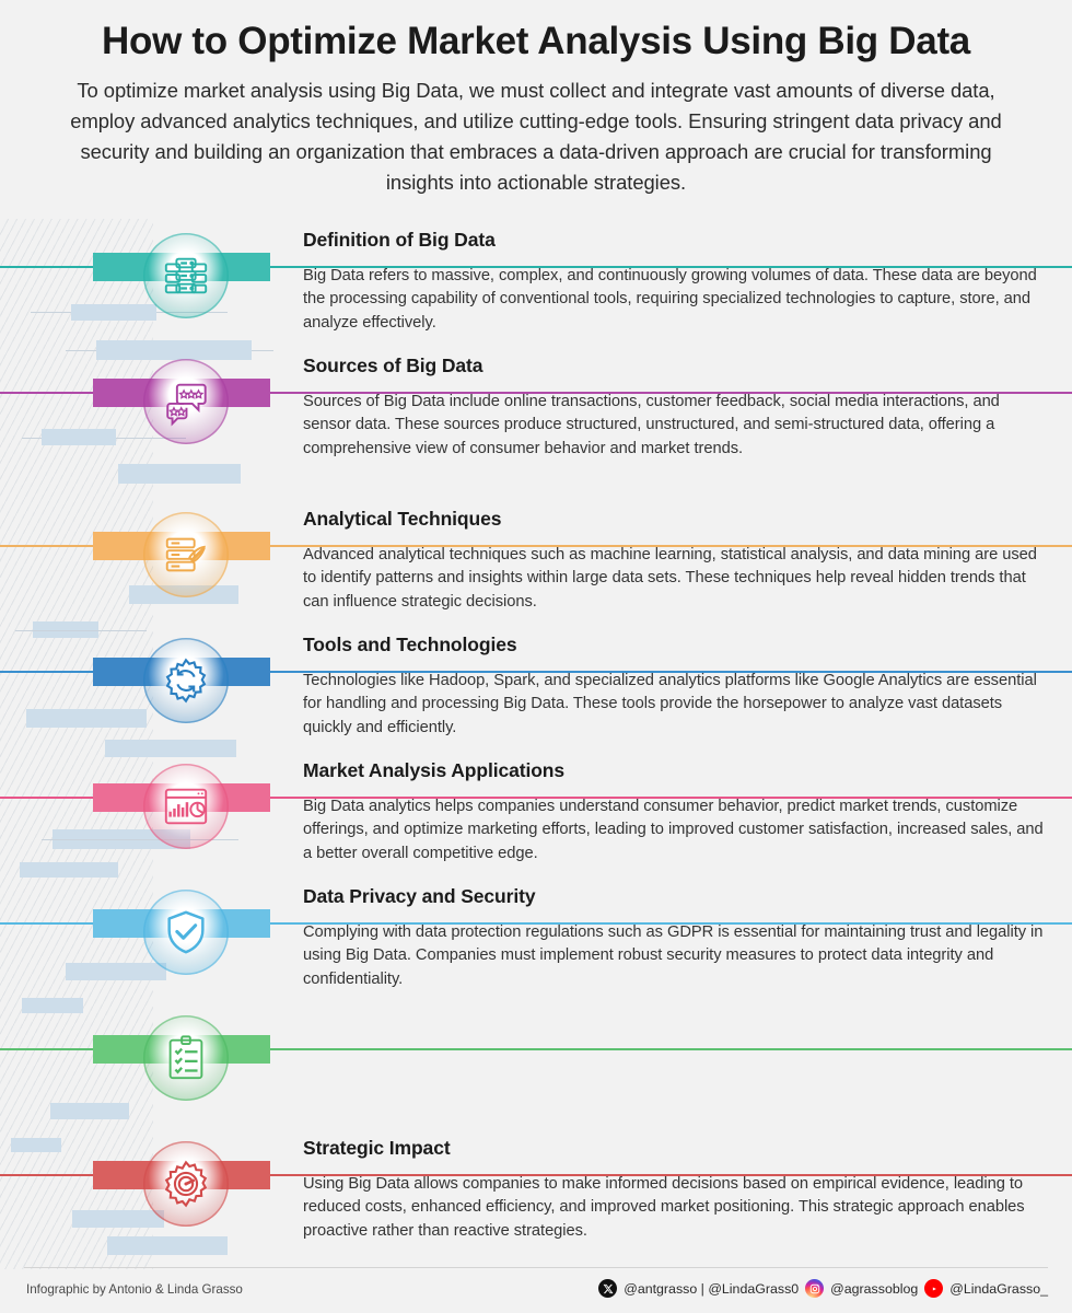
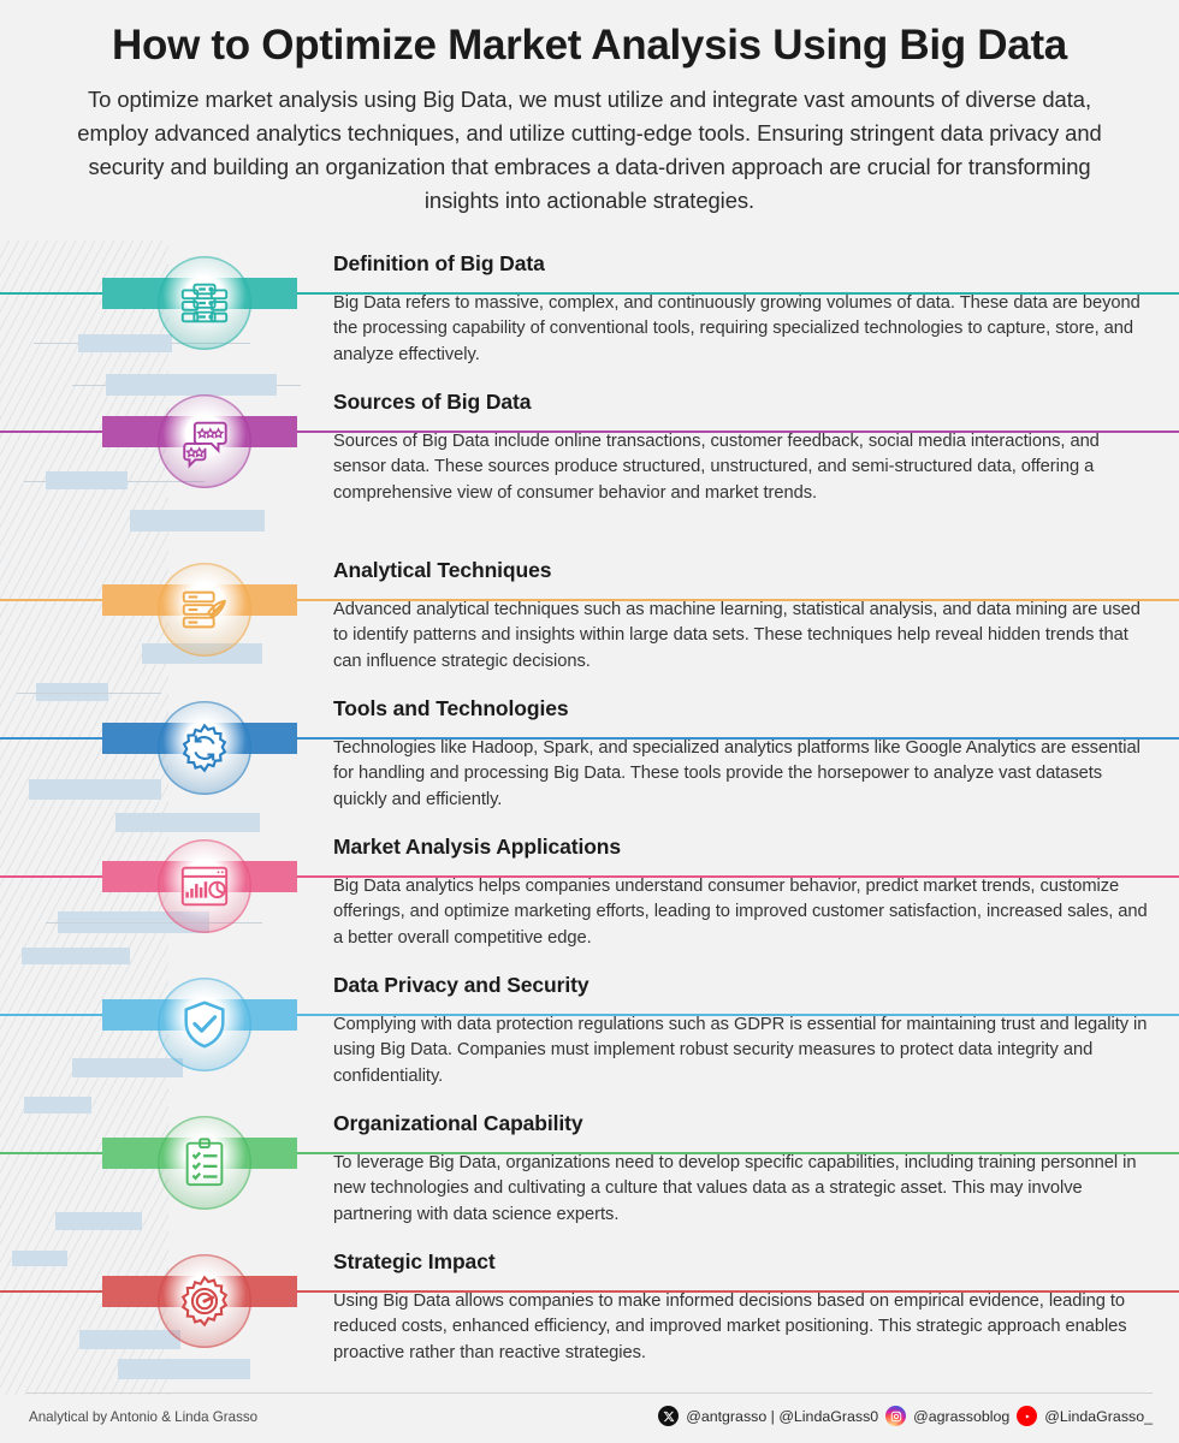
  How to Optimize Market Analysis Using Big Data
- To optimize market analysis using Big Data, we must collect and integrate vast amounts of diverse data, employ advanced analytics techniques, and utilize cutting-edge tools. Ensuring stringent data privacy and security and building an organization that embraces a data-driven approach are crucial for transforming insights into actionable strategies.
+ To optimize market analysis using Big Data, we must utilize and integrate vast amounts of diverse data, employ advanced analytics techniques, and utilize cutting-edge tools. Ensuring stringent data privacy and security and building an organization that embraces a data-driven approach are crucial for transforming insights into actionable strategies.
  Definition of Big Data
  Big Data refers to massive, complex, and continuously growing volumes of data. These data are beyond the processing capability of conventional tools, requiring specialized technologies to capture, store, and analyze effectively.
  Sources of Big Data
  Sources of Big Data include online transactions, customer feedback, social media interactions, and sensor data. These sources produce structured, unstructured, and semi-structured data, offering a comprehensive view of consumer behavior and market trends.
  Analytical Techniques
  Advanced analytical techniques such as machine learning, statistical analysis, and data mining are used to identify patterns and insights within large data sets. These techniques help reveal hidden trends that can influence strategic decisions.
  Tools and Technologies
  Technologies like Hadoop, Spark, and specialized analytics platforms like Google Analytics are essential for handling and processing Big Data. These tools provide the horsepower to analyze vast datasets quickly and efficiently.
  Market Analysis Applications
  Big Data analytics helps companies understand consumer behavior, predict market trends, customize offerings, and optimize marketing efforts, leading to improved customer satisfaction, increased sales, and a better overall competitive edge.
  Data Privacy and Security
  Complying with data protection regulations such as GDPR is essential for maintaining trust and legality in using Big Data. Companies must implement robust security measures to protect data integrity and confidentiality.
+ Organizational Capability
+ To leverage Big Data, organizations need to develop specific capabilities, including training personnel in new technologies and cultivating a culture that values data as a strategic asset. This may involve partnering with data science experts.
  Strategic Impact
  Using Big Data allows companies to make informed decisions based on empirical evidence, leading to reduced costs, enhanced efficiency, and improved market positioning. This strategic approach enables proactive rather than reactive strategies.
- Infographic by Antonio & Linda Grasso
+ Analytical by Antonio & Linda Grasso
  @antgrasso | @LindaGrass0
  @agrassoblog
  @LindaGrasso_
